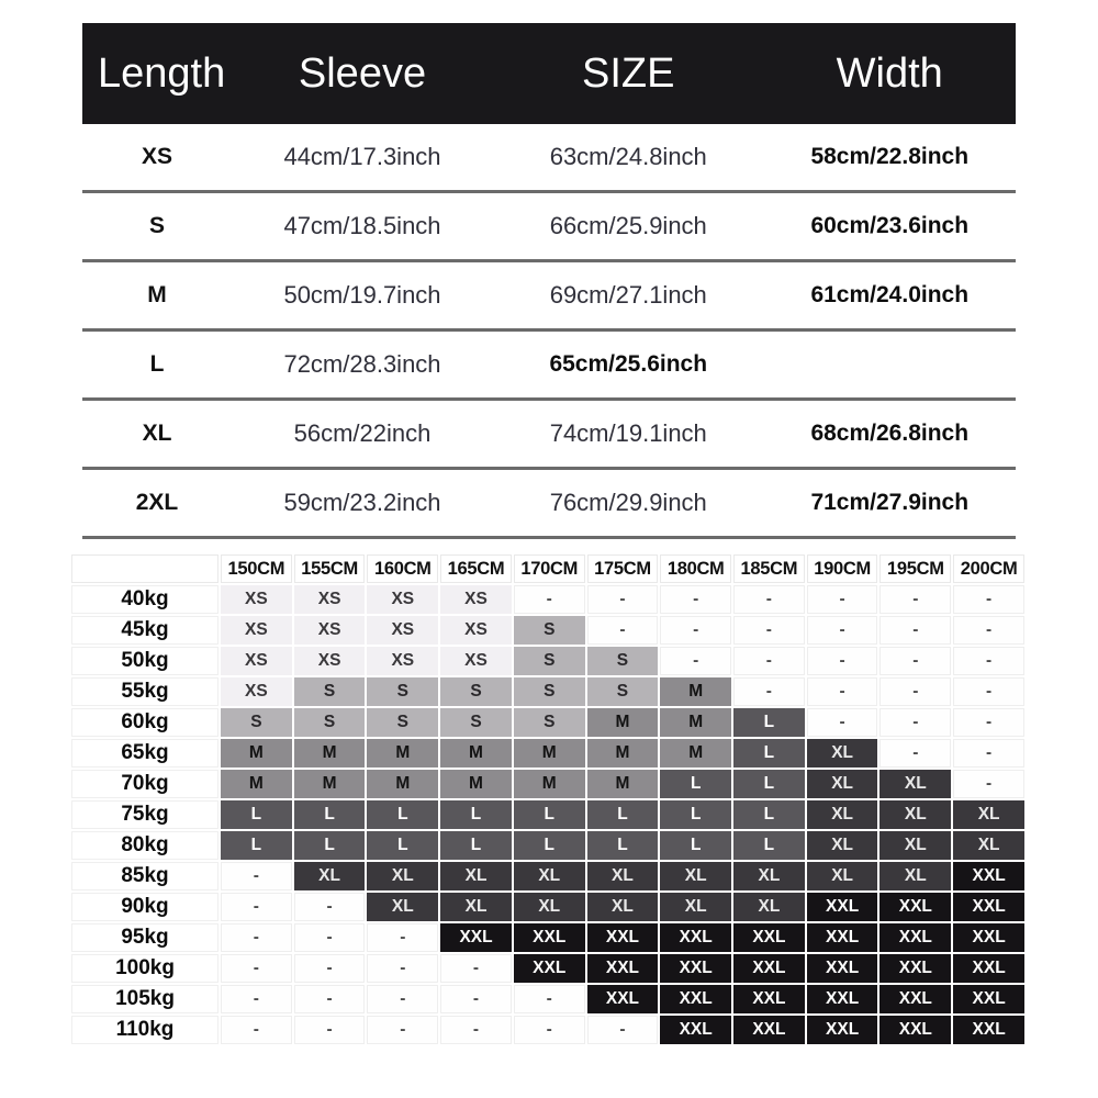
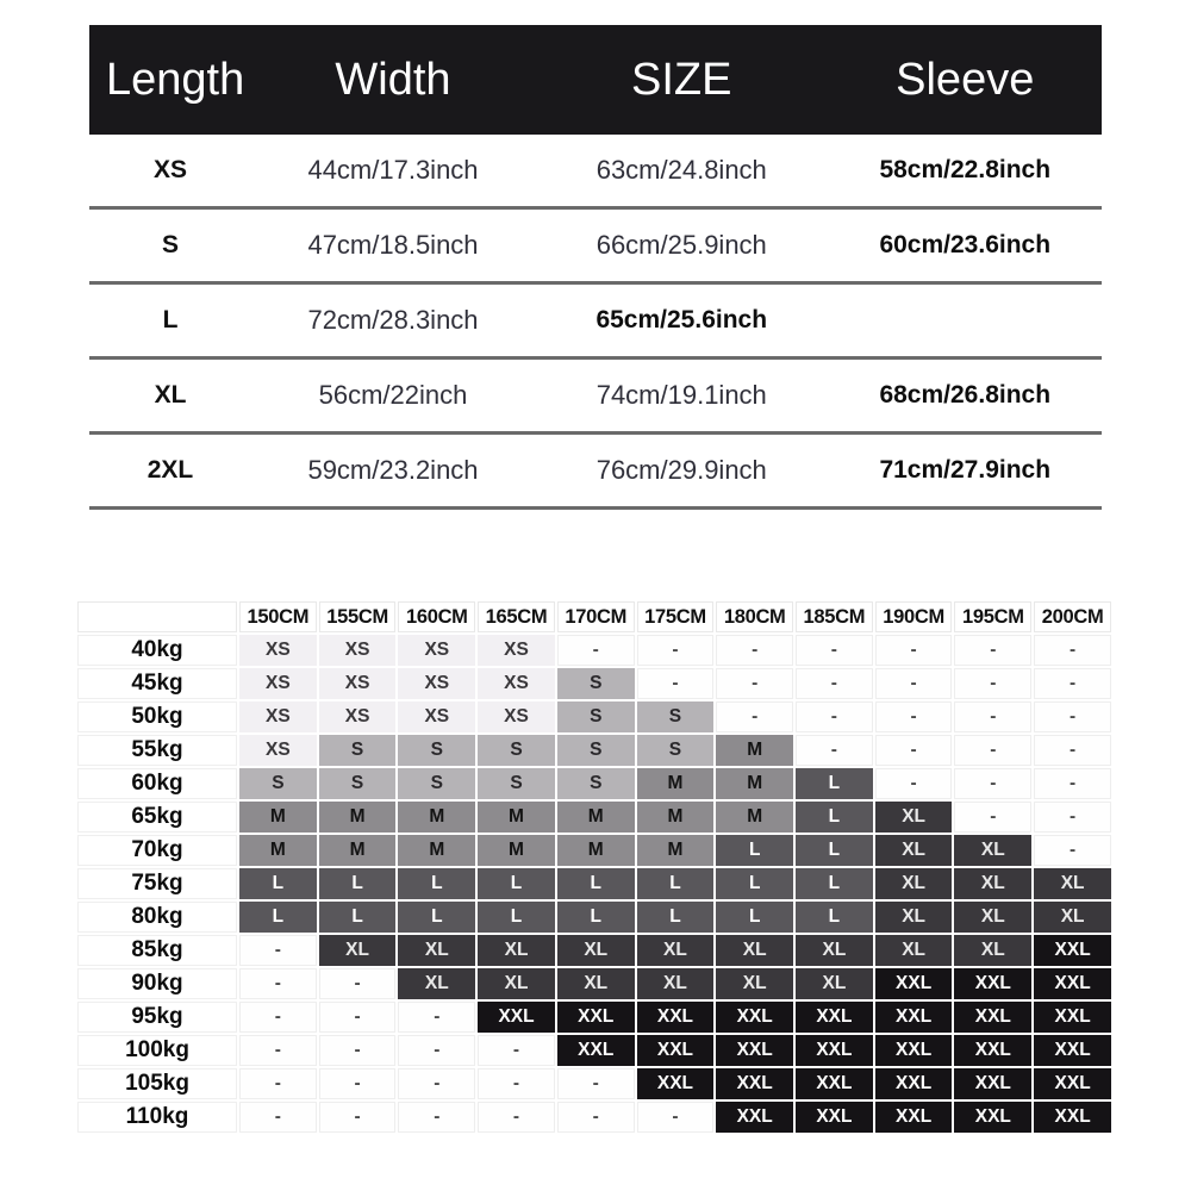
  Length
- Sleeve
+ Width
  SIZE
- Width
+ Sleeve
  XS
  44cm/17.3inch
  63cm/24.8inch
  58cm/22.8inch
  S
  47cm/18.5inch
  66cm/25.9inch
  60cm/23.6inch
- M
- 50cm/19.7inch
- 69cm/27.1inch
- 61cm/24.0inch
  L
  72cm/28.3inch
  65cm/25.6inch
  XL
  56cm/22inch
  74cm/19.1inch
  68cm/26.8inch
  2XL
  59cm/23.2inch
  76cm/29.9inch
  71cm/27.9inch
  	150CM	155CM	160CM	165CM	170CM	175CM	180CM	185CM	190CM	195CM	200CM
  40kg	XS	XS	XS	XS	-	-	-	-	-	-	-
  45kg	XS	XS	XS	XS	S	-	-	-	-	-	-
  50kg	XS	XS	XS	XS	S	S	-	-	-	-	-
  55kg	XS	S	S	S	S	S	M	-	-	-	-
  60kg	S	S	S	S	S	M	M	L	-	-	-
  65kg	M	M	M	M	M	M	M	L	XL	-	-
  70kg	M	M	M	M	M	M	L	L	XL	XL	-
  75kg	L	L	L	L	L	L	L	L	XL	XL	XL
  80kg	L	L	L	L	L	L	L	L	XL	XL	XL
  85kg	-	XL	XL	XL	XL	XL	XL	XL	XL	XL	XXL
  90kg	-	-	XL	XL	XL	XL	XL	XL	XXL	XXL	XXL
  95kg	-	-	-	XXL	XXL	XXL	XXL	XXL	XXL	XXL	XXL
  100kg	-	-	-	-	XXL	XXL	XXL	XXL	XXL	XXL	XXL
  105kg	-	-	-	-	-	XXL	XXL	XXL	XXL	XXL	XXL
  110kg	-	-	-	-	-	-	XXL	XXL	XXL	XXL	XXL
